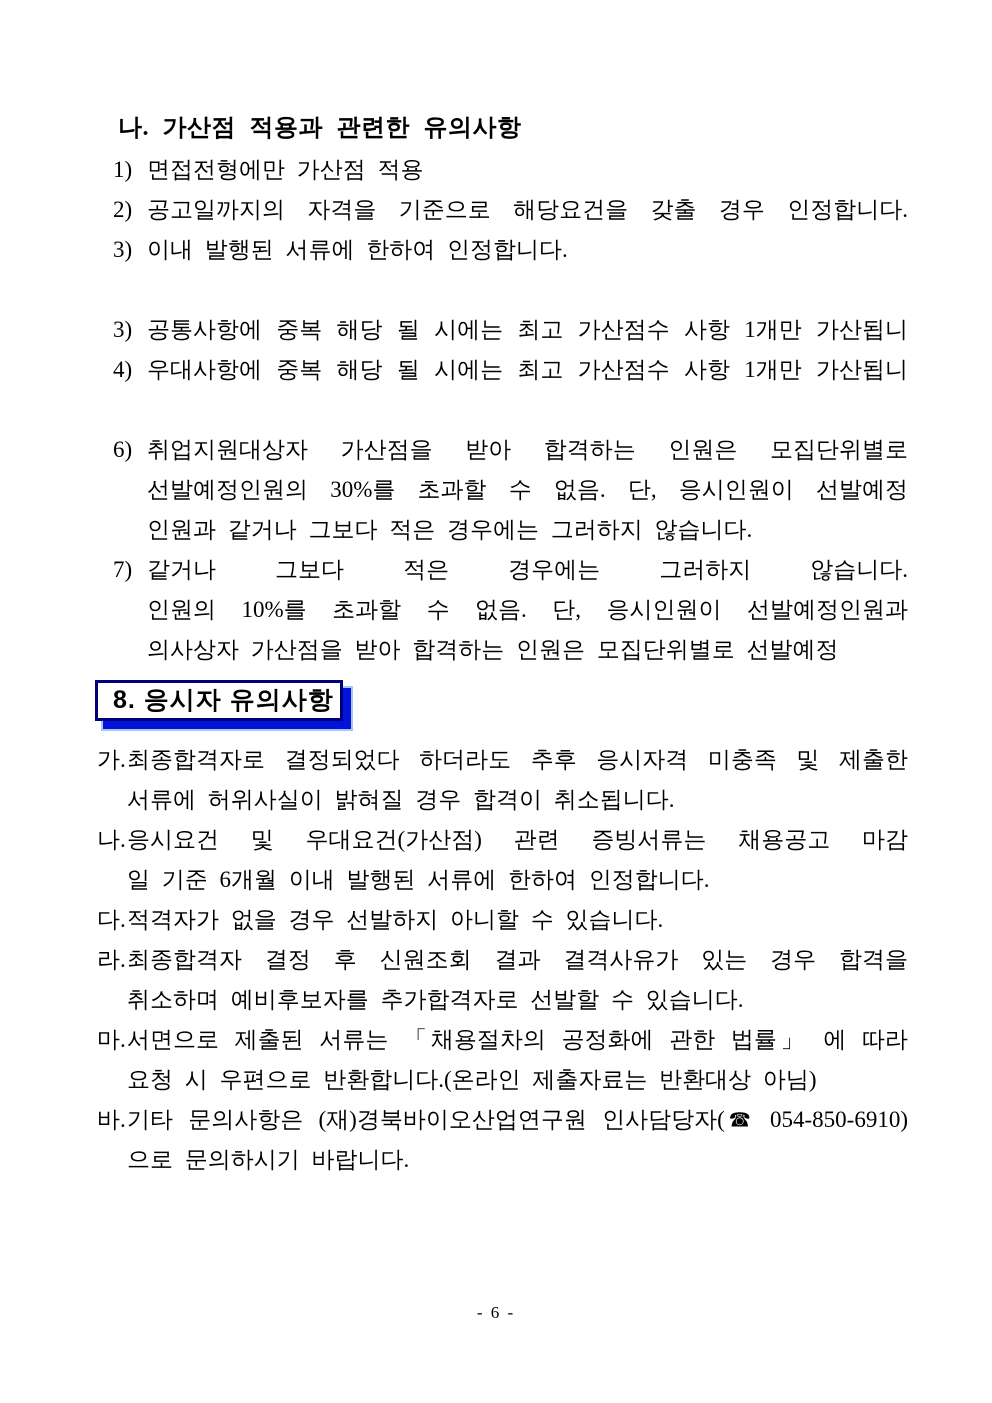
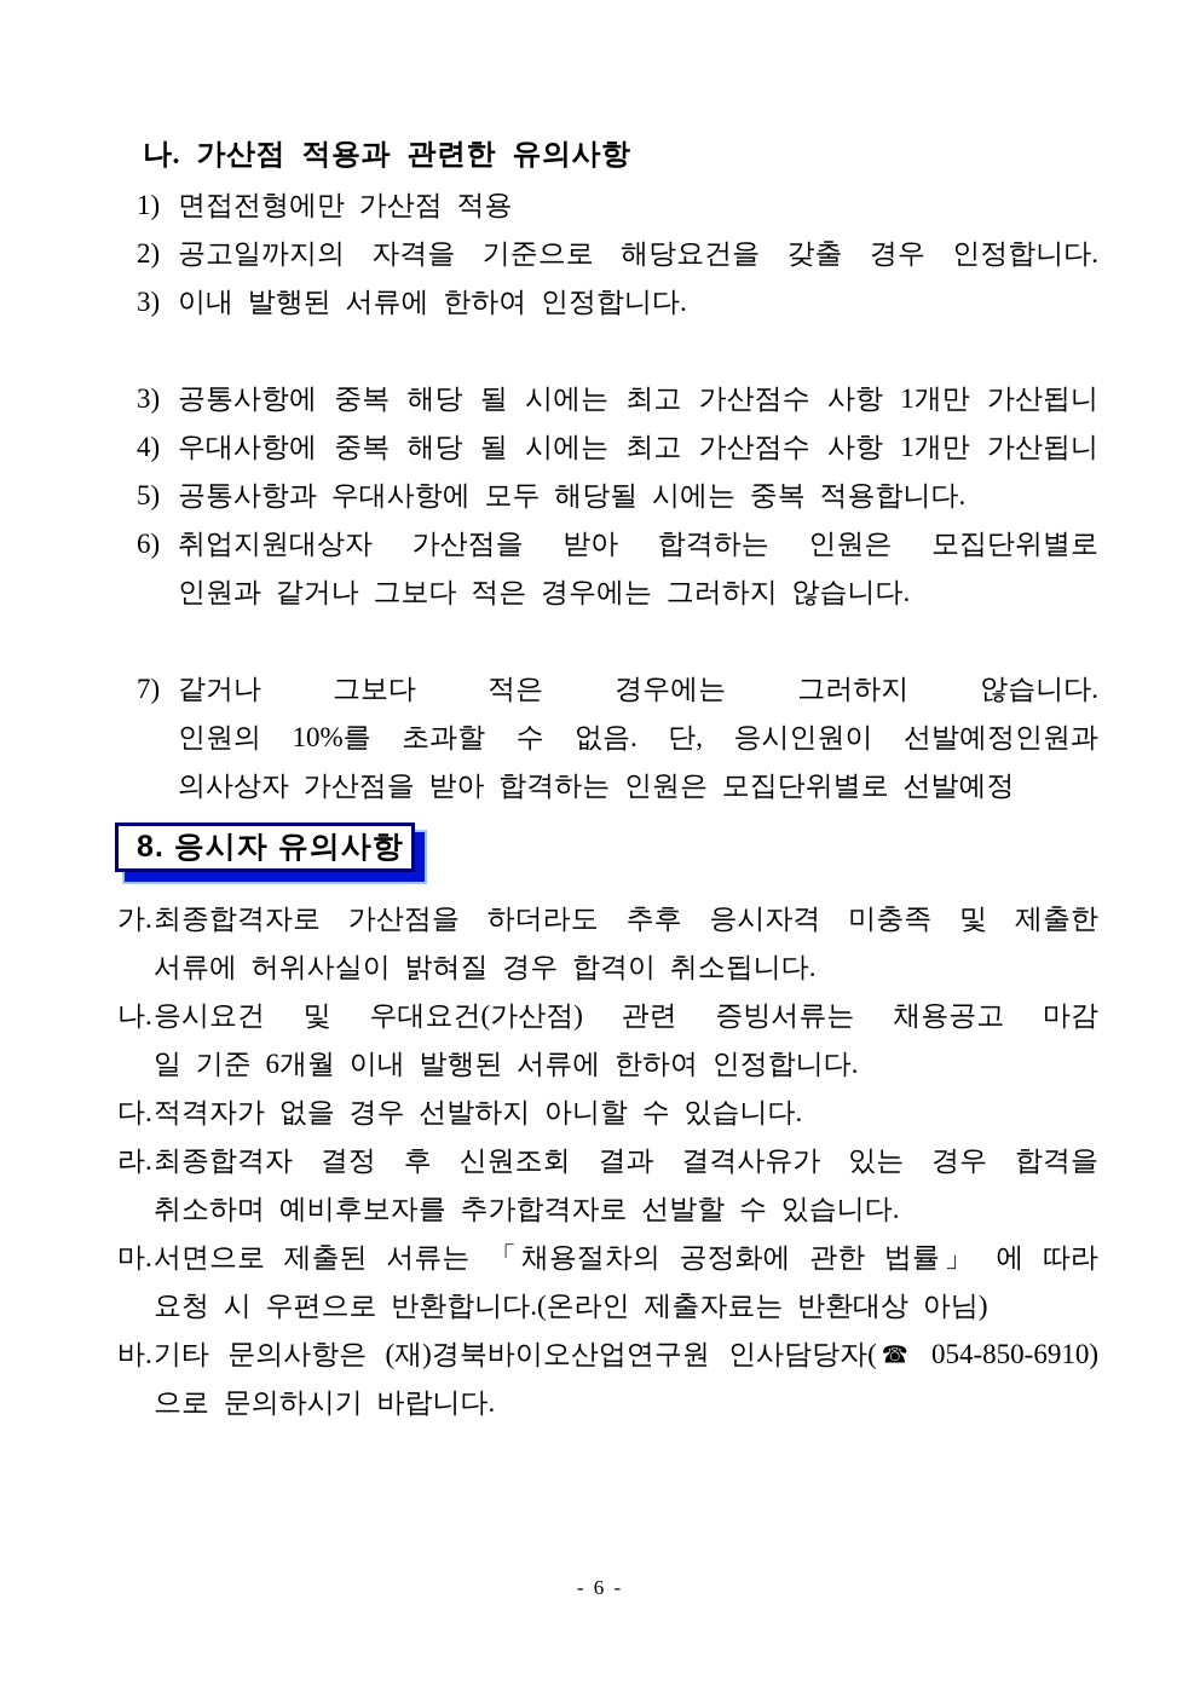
  나. 가산점 적용과 관련한 유의사항
  1)
  면접전형에만 가산점 적용
  2)
  공고일까지의 자격을 기준으로 해당요건을 갖출 경우 인정합니다.
  3)
  이내 발행된 서류에 한하여 인정합니다.
  3)
  공통사항에 중복 해당 될 시에는 최고 가산점수 사항 1개만 가산됩니
  4)
  우대사항에 중복 해당 될 시에는 최고 가산점수 사항 1개만 가산됩니
+ 5)
+ 공통사항과 우대사항에 모두 해당될 시에는 중복 적용합니다.
  6)
  취업지원대상자 가산점을 받아 합격하는 인원은 모집단위별로
- 선발예정인원의 30%를 초과할 수 없음. 단, 응시인원이 선발예정
  인원과 같거나 그보다 적은 경우에는 그러하지 않습니다.
  7)
  같거나 그보다 적은 경우에는 그러하지 않습니다.
  인원의 10%를 초과할 수 없음. 단, 응시인원이 선발예정인원과
  의사상자 가산점을 받아 합격하는 인원은 모집단위별로 선발예정
  8. 응시자 유의사항
  가.
- 최종합격자로 결정되었다 하더라도 추후 응시자격 미충족 및 제출한
+ 최종합격자로 가산점을 하더라도 추후 응시자격 미충족 및 제출한
  서류에 허위사실이 밝혀질 경우 합격이 취소됩니다.
  나.
  응시요건 및 우대요건(가산점) 관련 증빙서류는 채용공고 마감
  일 기준 6개월 이내 발행된 서류에 한하여 인정합니다.
  다.
  적격자가 없을 경우 선발하지 아니할 수 있습니다.
  라.
  최종합격자 결정 후 신원조회 결과 결격사유가 있는 경우 합격을
  취소하며 예비후보자를 추가합격자로 선발할 수 있습니다.
  마.
  서면으로 제출된 서류는 「채용절차의 공정화에 관한 법률」 에 따라
  요청 시 우편으로 반환합니다.(온라인 제출자료는 반환대상 아님)
  바.
  기타 문의사항은 (재)경북바이오산업연구원 인사담당자(☎ 054-850-6910)
  으로 문의하시기 바랍니다.
  - 6 -
